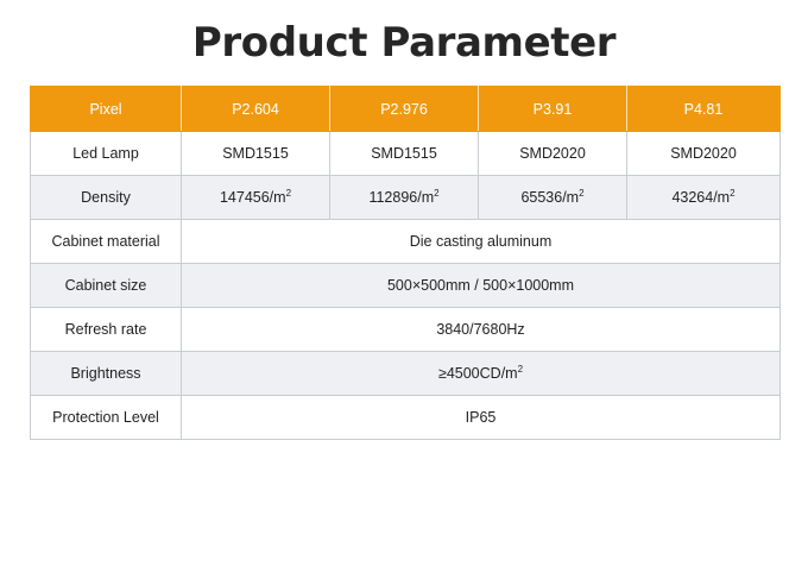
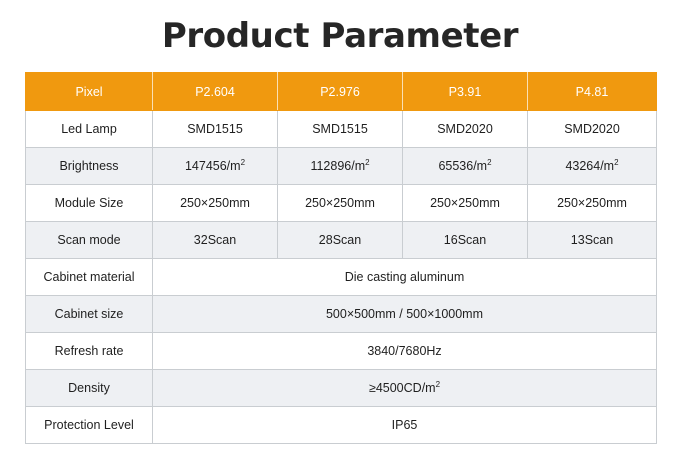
  Product Parameter
  Pixel	P2.604	P2.976	P3.91	P4.81
  Led Lamp	SMD1515	SMD1515	SMD2020	SMD2020
- Density	147456/m2	112896/m2	65536/m2	43264/m2
+ Brightness	147456/m2	112896/m2	65536/m2	43264/m2
+ Module Size	250×250mm	250×250mm	250×250mm	250×250mm
+ Scan mode	32Scan	28Scan	16Scan	13Scan
  Cabinet material	Die casting aluminum
  Cabinet size	500×500mm / 500×1000mm
  Refresh rate	3840/7680Hz
- Brightness	≥4500CD/m2
+ Density	≥4500CD/m2
  Protection Level	IP65
